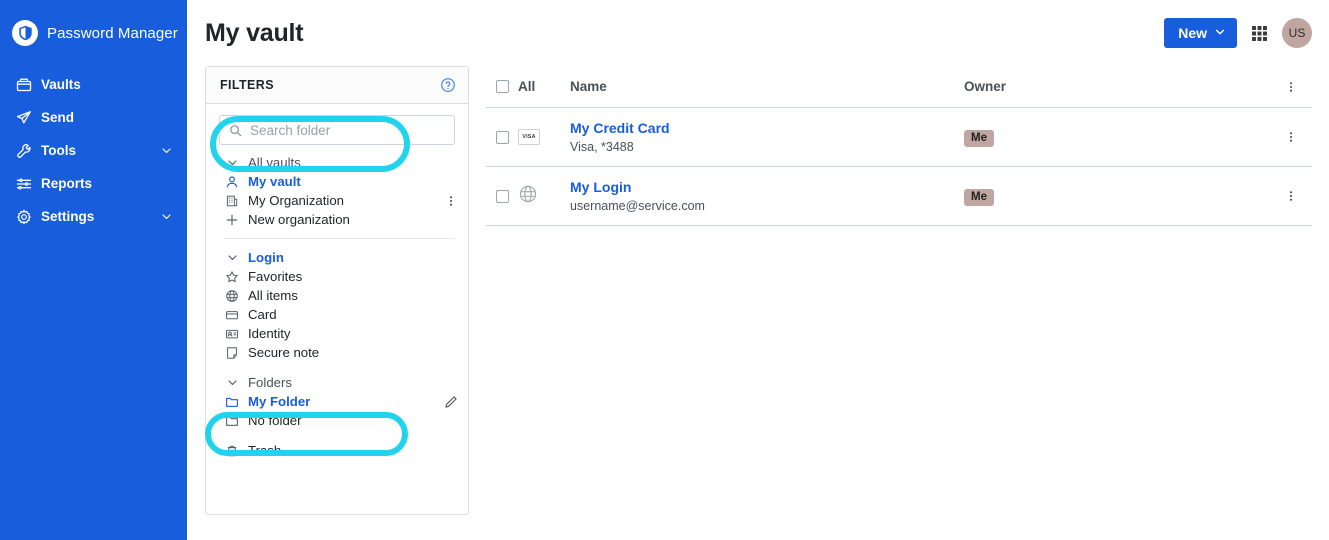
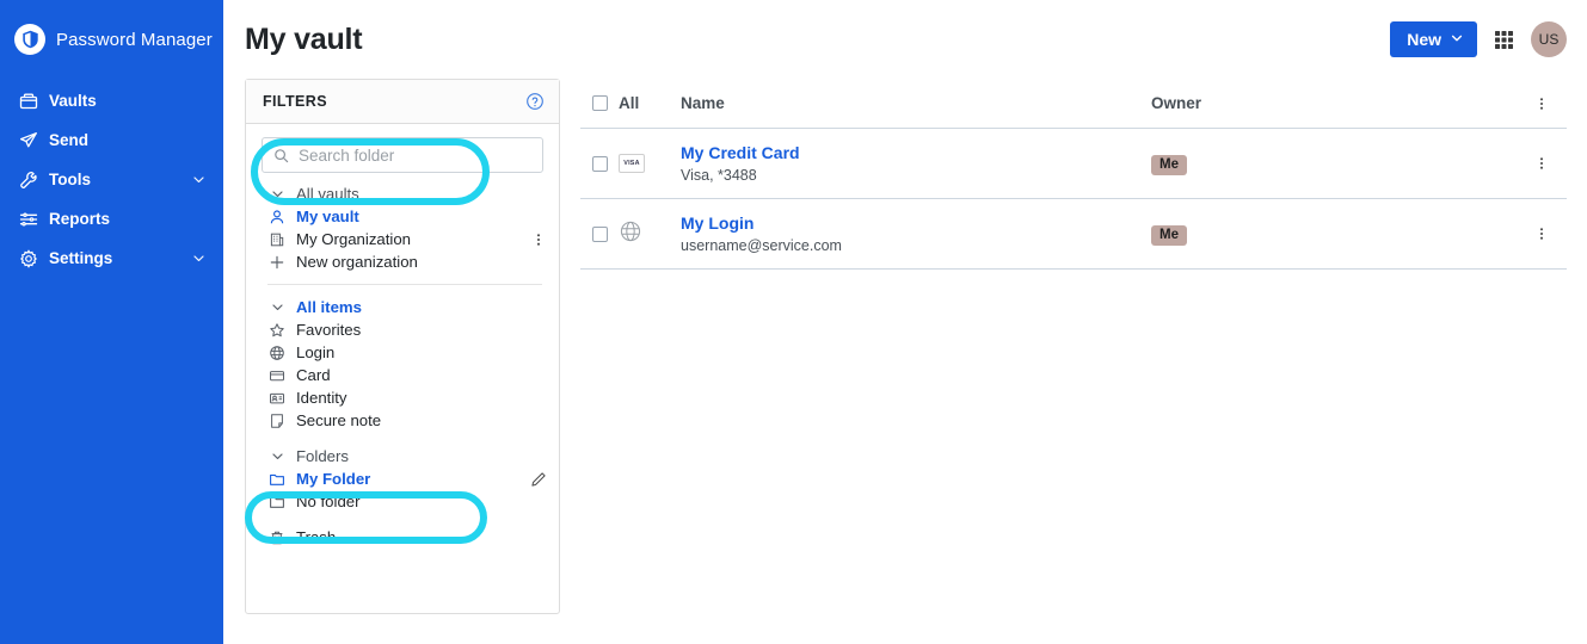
  Password Manager
  Vaults
  Send
  Tools
  Reports
  Settings
  My vault
  New
  US
  FILTERS
  Search folder
  All vaults
  My vault
  My Organization
  New organization
- Login
+ All items
  Favorites
- All items
+ Login
  Card
  Identity
  Secure note
  Folders
  My Folder
  No folder
  Trash
  All
  Name
  Owner
  My Credit Card
  Visa, *3488
  Me
  My Login
  username@service.com
  Me
